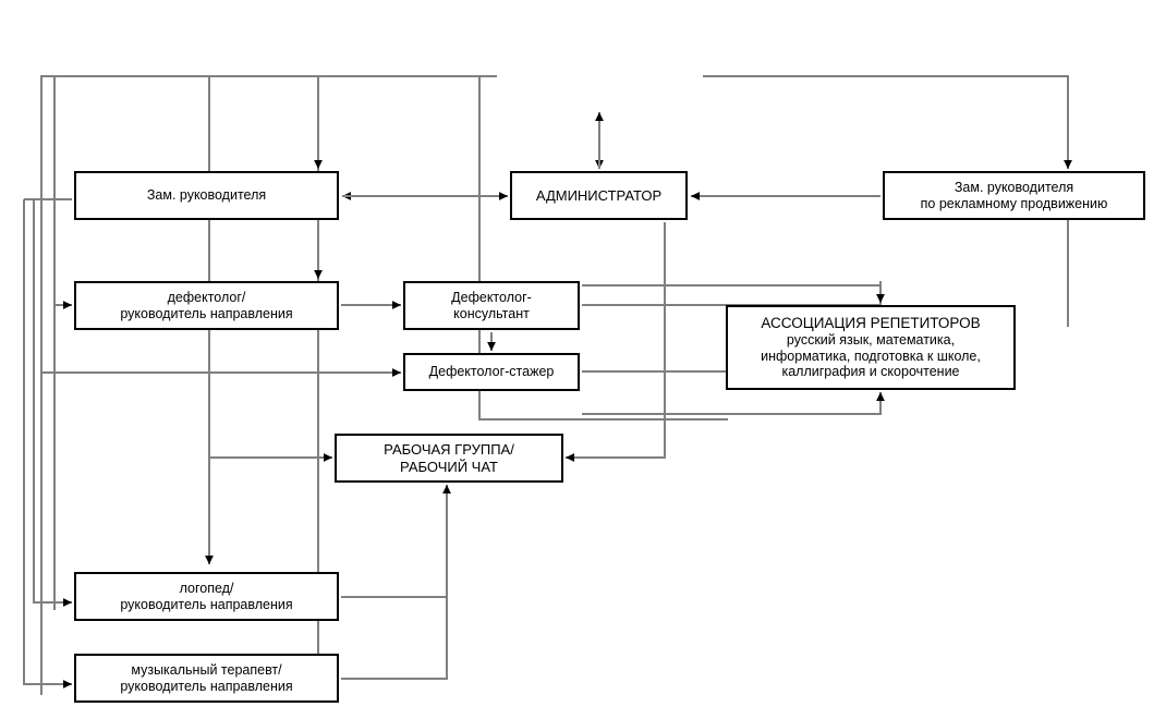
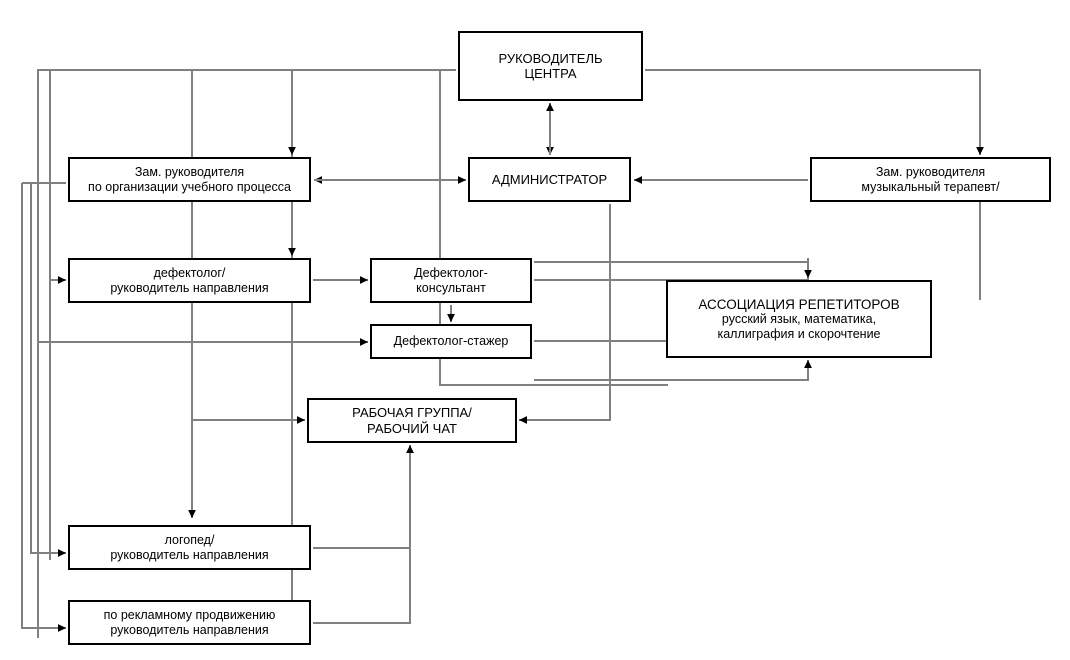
+ РУКОВОДИТЕЛЬ
+ ЦЕНТРА
  Зам. руководителя
+ по организации учебного процесса
  АДМИНИСТРАТОР
  Зам. руководителя
- по рекламному продвижению
+ музыкальный терапевт/
  дефектолог/
  руководитель направления
  Дефектолог-
  консультант
  Дефектолог-стажер
  АССОЦИАЦИЯ РЕПЕТИТОРОВ
  русский язык, математика,
- информатика, подготовка к школе,
  каллиграфия и скорочтение
  РАБОЧАЯ ГРУППА/
  РАБОЧИЙ ЧАТ
  логопед/
  руководитель направления
- музыкальный терапевт/
+ по рекламному продвижению
  руководитель направления
